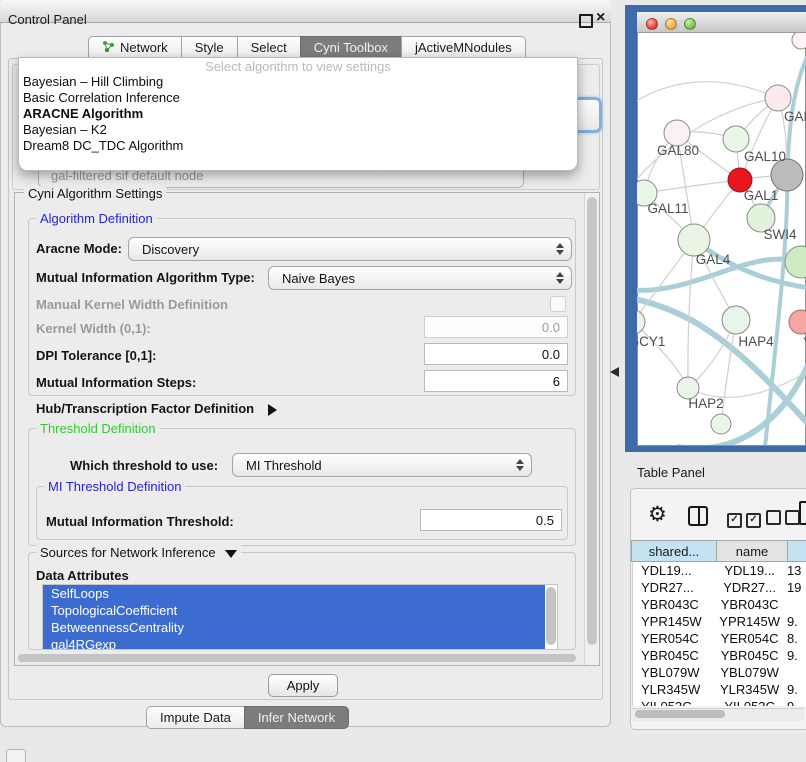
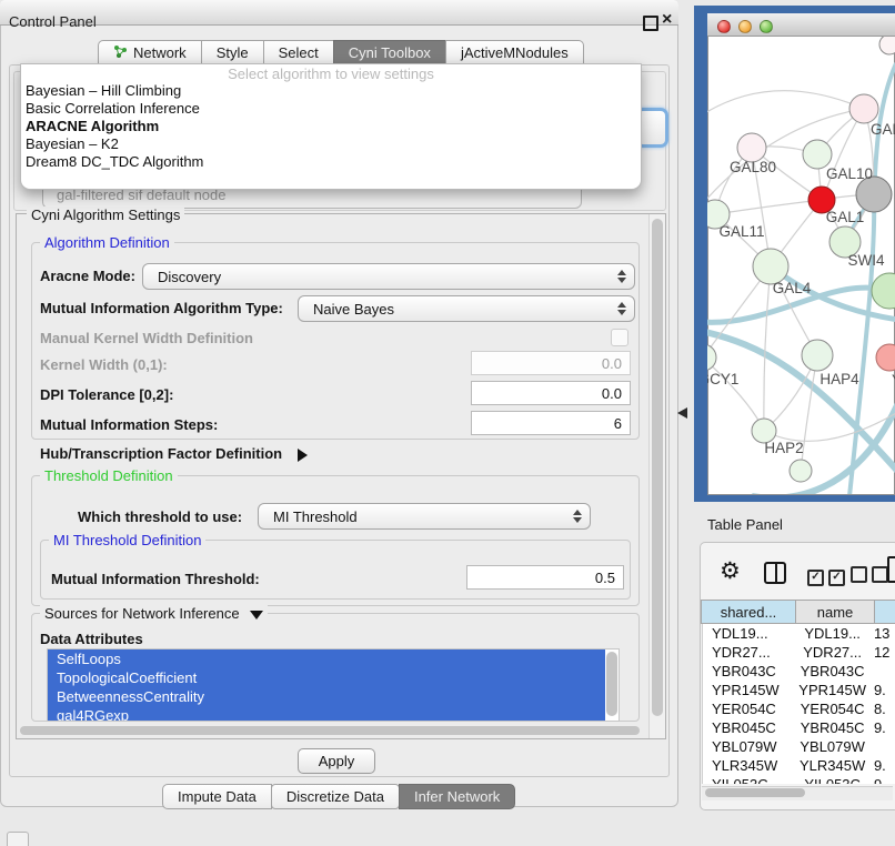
  Control Panel
  ×
  Network
  Style
  Select
  Cyni Toolbox
  jActiveMNodules
  gal-filtered sif default node
  Cyni Algorithm Settings
  Algorithm Definition
  Aracne Mode:
  Discovery
  Mutual Information Algorithm Type:
  Naive Bayes
  Manual Kernel Width Definition
  Kernel Width (0,1):
  0.0
- DPI Tolerance [0,1]:
+ DPI Tolerance [0,2]:
  0.0
  Mutual Information Steps:
  6
  Hub/Transcription Factor Definition
  Threshold Definition
  Which threshold to use:
  MI Threshold
  MI Threshold Definition
  Mutual Information Threshold:
  0.5
  Sources for Network Inference
  Data Attributes
  SelfLoops
  TopologicalCoefficient
  BetweennessCentrality
  gal4RGexp
  Apply
  Impute Data
+ Discretize Data
  Infer Network
  Select algorithm to view settings
  Bayesian – Hill Climbing
  Basic Correlation Inference
  ARACNE Algorithm
  Bayesian – K2
  Dream8 DC_TDC Algorithm
  GAL80
  GAL10
  GAL1
  GAL11
  SWI4
  GAL4
  CY1
  HAP4
  HAP2
  Table Panel
  ⚙
  ✓ ✓
  shared...
  name
  YDL19...
  YDL19...
  13
  YDR27...
  YDR27...
- 19
+ 12
  YBR043C
  YBR043C
  YPR145W
  YPR145W
  9.
  YER054C
  YER054C
  8.
  YBR045C
  YBR045C
  9.
  YBL079W
  YBL079W
  YLR345W
  YLR345W
  9.
